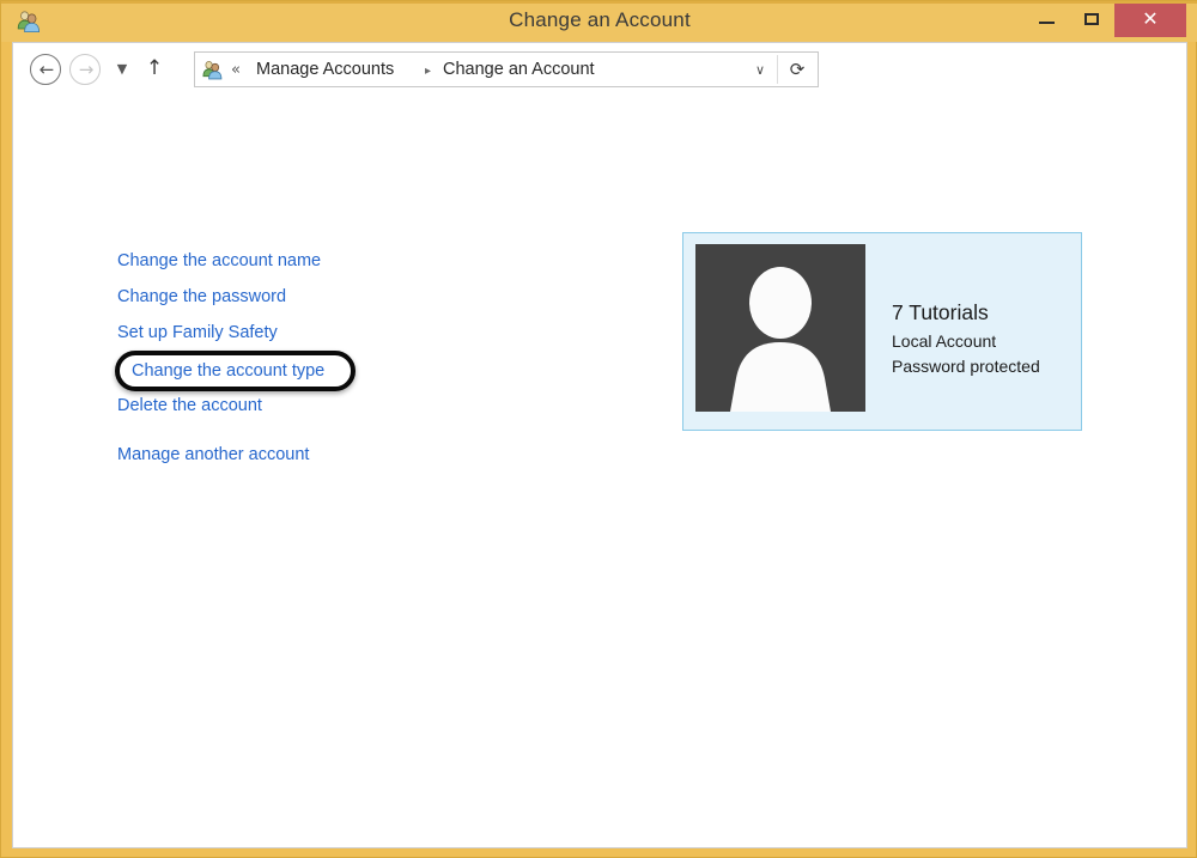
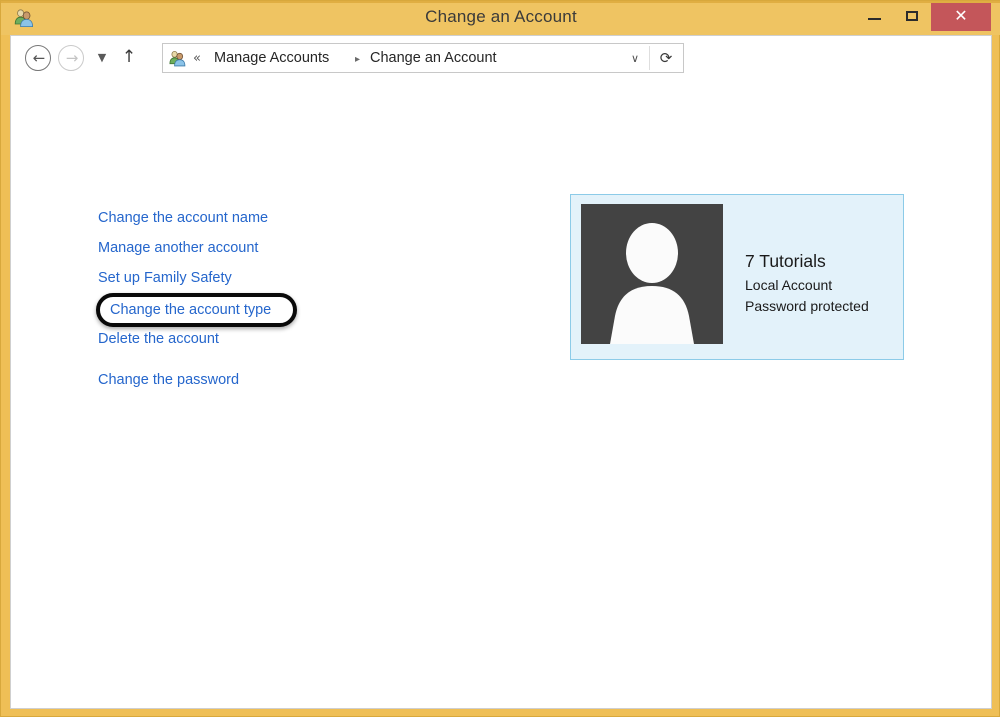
  Change an Account
  ✕
  ←
  →
  ▼
  ↑
  «
  Manage Accounts
  ▸
  Change an Account
  ∨
  ⟳
  Change the account name
- Change the password
+ Manage another account
  Set up Family Safety
  Delete the account
- Manage another account
+ Change the password
  Change the account type
  7 Tutorials
  Local Account
  Password protected
